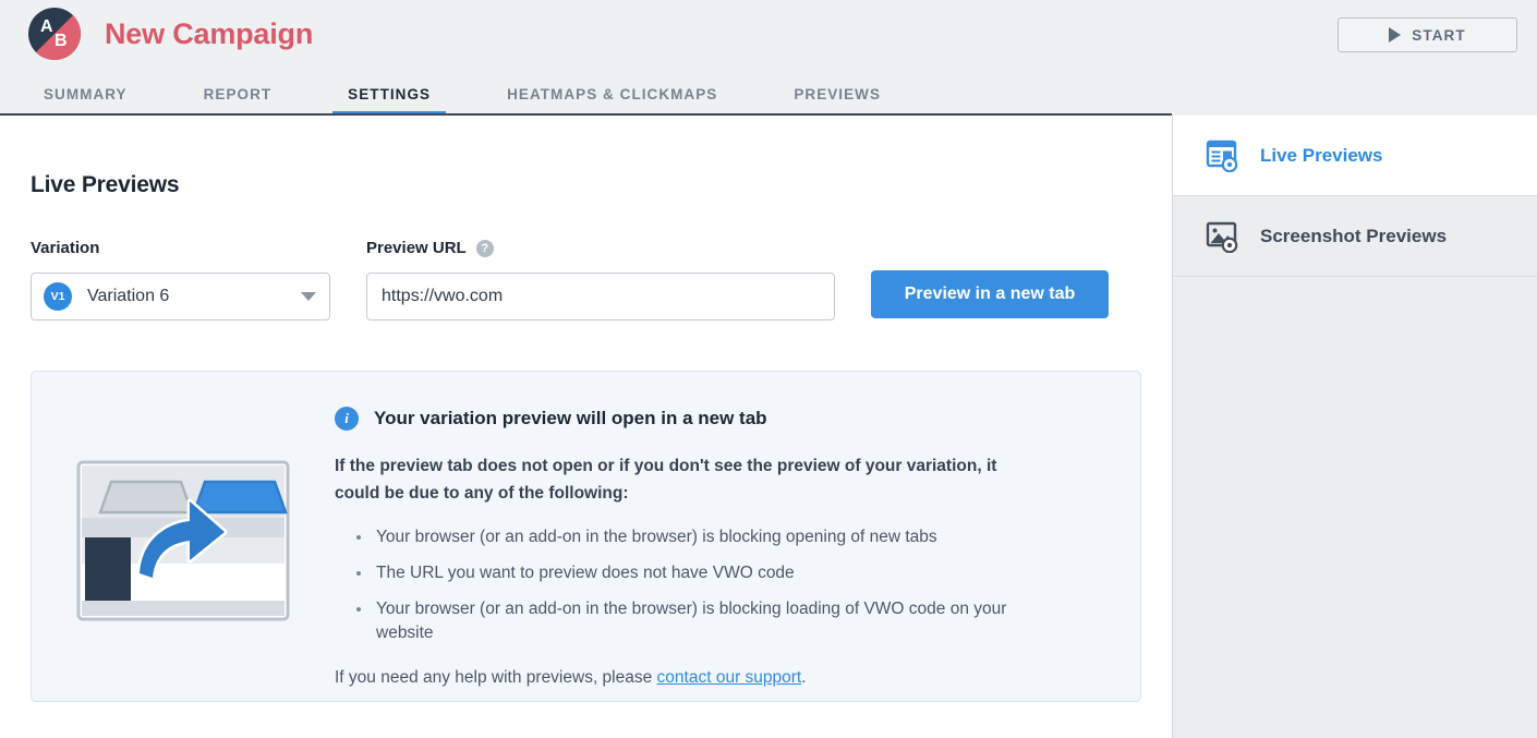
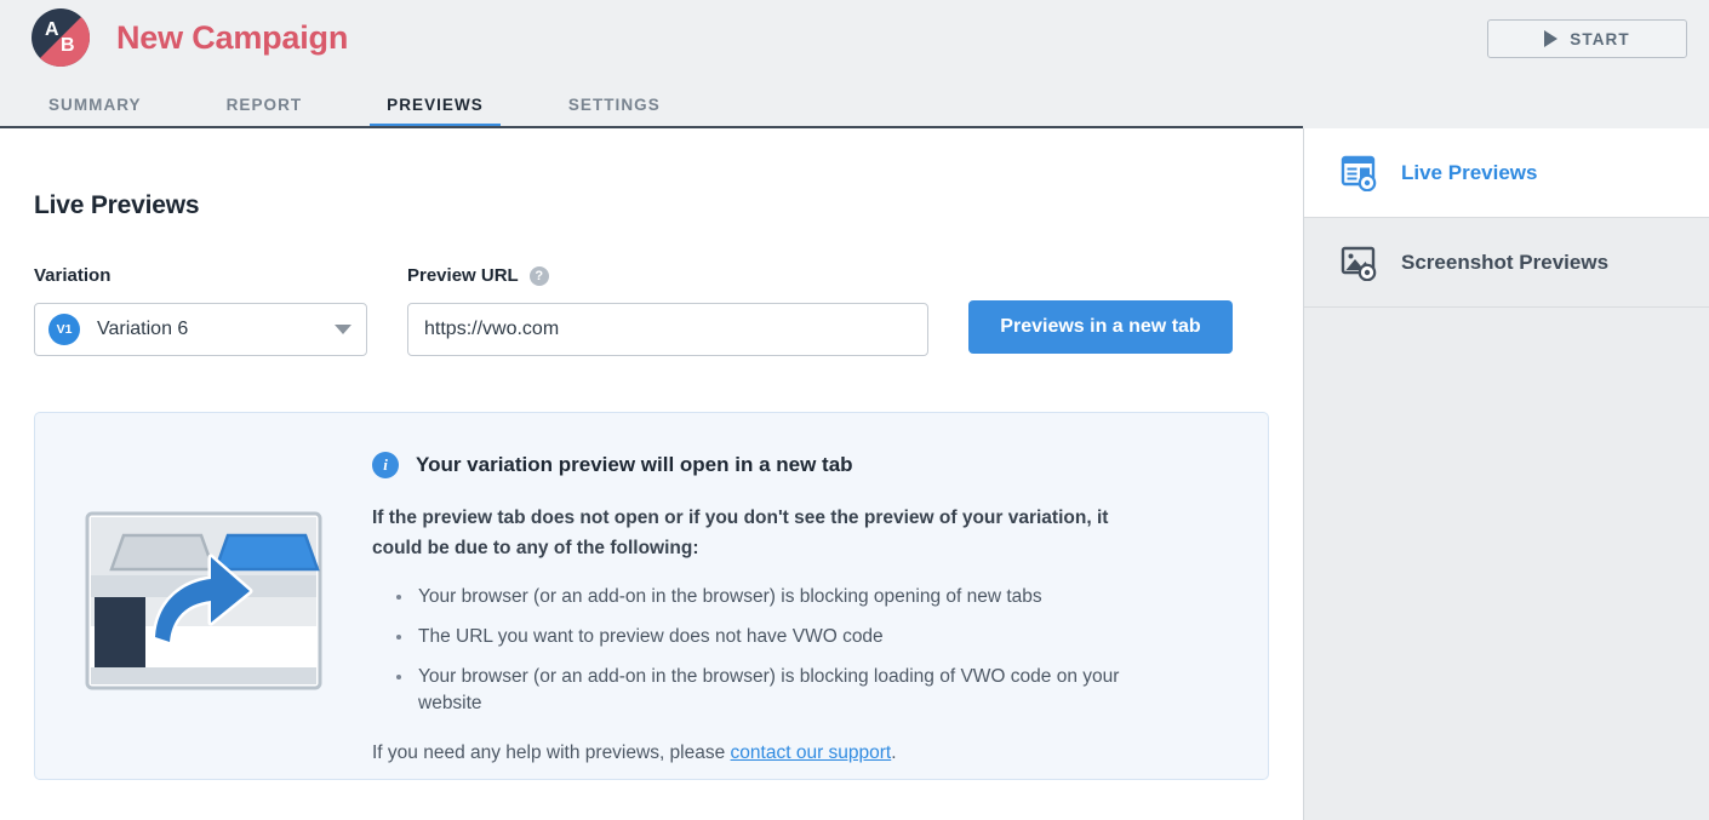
  A
  B
  New Campaign
  START
  SUMMARY
  REPORT
- SETTINGS
+ PREVIEWS
- HEATMAPS & CLICKMAPS
- PREVIEWS
+ SETTINGS
  Live Previews
  Variation
  V1
  Variation 6
  Preview URL
  ?
  https://vwo.com
- Preview in a new tab
+ Previews in a new tab
  i
  Your variation preview will open in a new tab
  If the preview tab does not open or if you don't see the preview of your variation, it could be due to any of the following:
  Your browser (or an add-on in the browser) is blocking opening of new tabs
  The URL you want to preview does not have VWO code
  Your browser (or an add-on in the browser) is blocking loading of VWO code on your website
  If you need any help with previews, please contact our support.
  Live Previews
  Screenshot Previews
